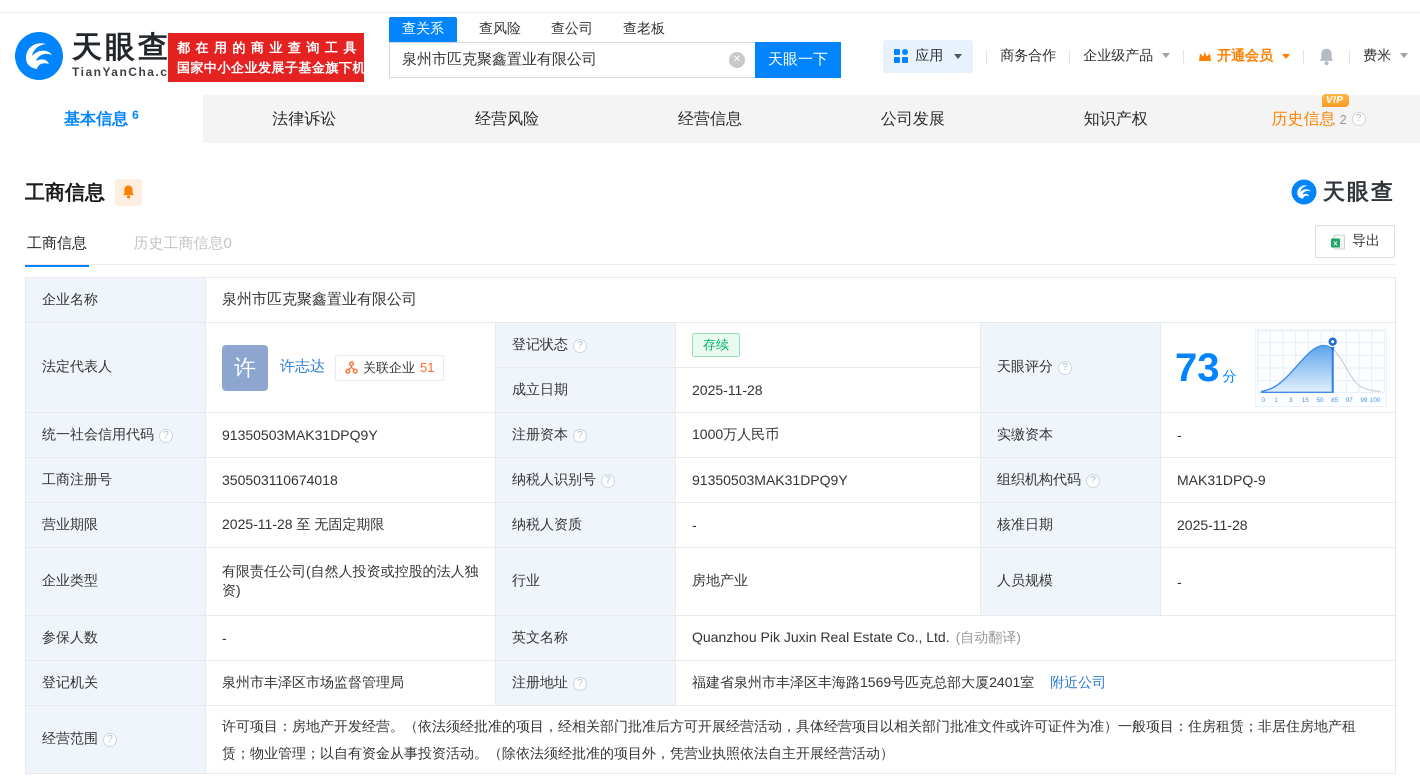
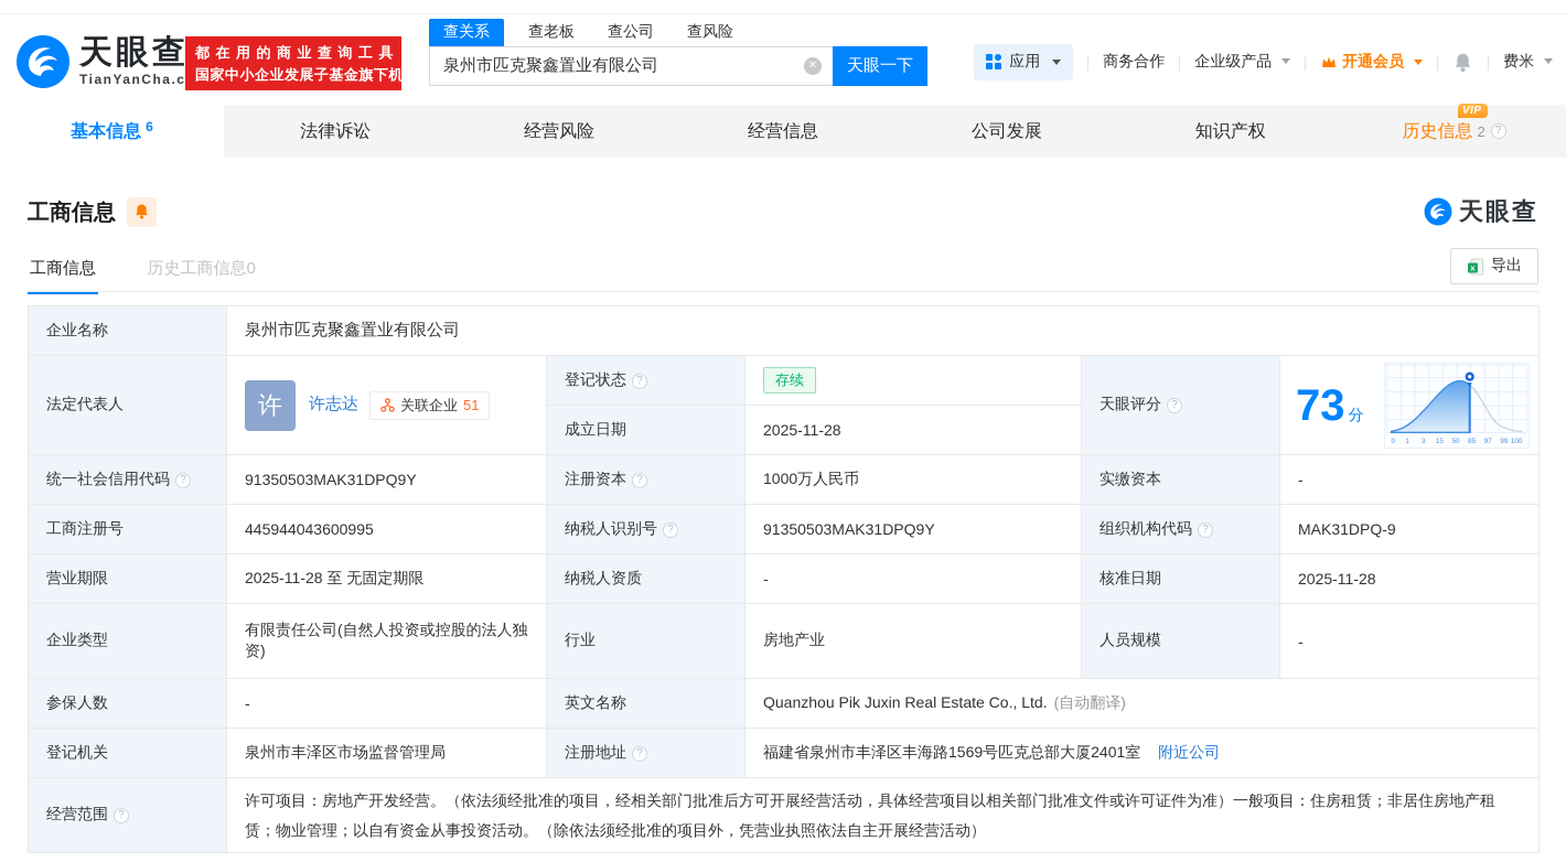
  天眼查
  TianYanCha.c
  都在用的商业查询工具
  国家中小企业发展子基金旗下机构
  查关系
- 查风险
+ 查老板
  查公司
- 查老板
+ 查风险
  泉州市匹克聚鑫置业有限公司
  ✕
  天眼一下
  应用
  商务合作
  企业级产品
  开通会员
  费米
  基本信息
  6
  法律诉讼
  经营风险
  经营信息
  公司发展
  知识产权
  VIP
  历史信息
  2
  ?
  工商信息
  天眼查
  工商信息 历史工商信息0
  x
  导出
  企业名称	泉州市匹克聚鑫置业有限公司
  成立日期	2025-11-28
  统一社会信用代码 ?	91350503MAK31DPQ9Y	注册资本 ?	1000万人民币	实缴资本	-
- 工商注册号	350503110674018	纳税人识别号 ?	91350503MAK31DPQ9Y	组织机构代码 ?	MAK31DPQ-9
+ 工商注册号	445944043600995	纳税人识别号 ?	91350503MAK31DPQ9Y	组织机构代码 ?	MAK31DPQ-9
  营业期限	2025-11-28 至 无固定期限	纳税人资质	-	核准日期	2025-11-28
  企业类型	有限责任公司(自然人投资或控股的法人独资)	行业	房地产业	人员规模	-
  参保人数	-	英文名称	Quanzhou Pik Juxin Real Estate Co., Ltd. (自动翻译)
  登记机关	泉州市丰泽区市场监督管理局	注册地址 ?	福建省泉州市丰泽区丰海路1569号匹克总部大厦2401室 附近公司
  经营范围 ?	许可项目：房地产开发经营。（依法须经批准的项目，经相关部门批准后方可开展经营活动，具体经营项目以相关部门批准文件或许可证件为准）一般项目：住房租赁；非居住房地产租赁；物业管理；以自有资金从事投资活动。（除依法须经批准的项目外，凭营业执照依法自主开展经营活动）
